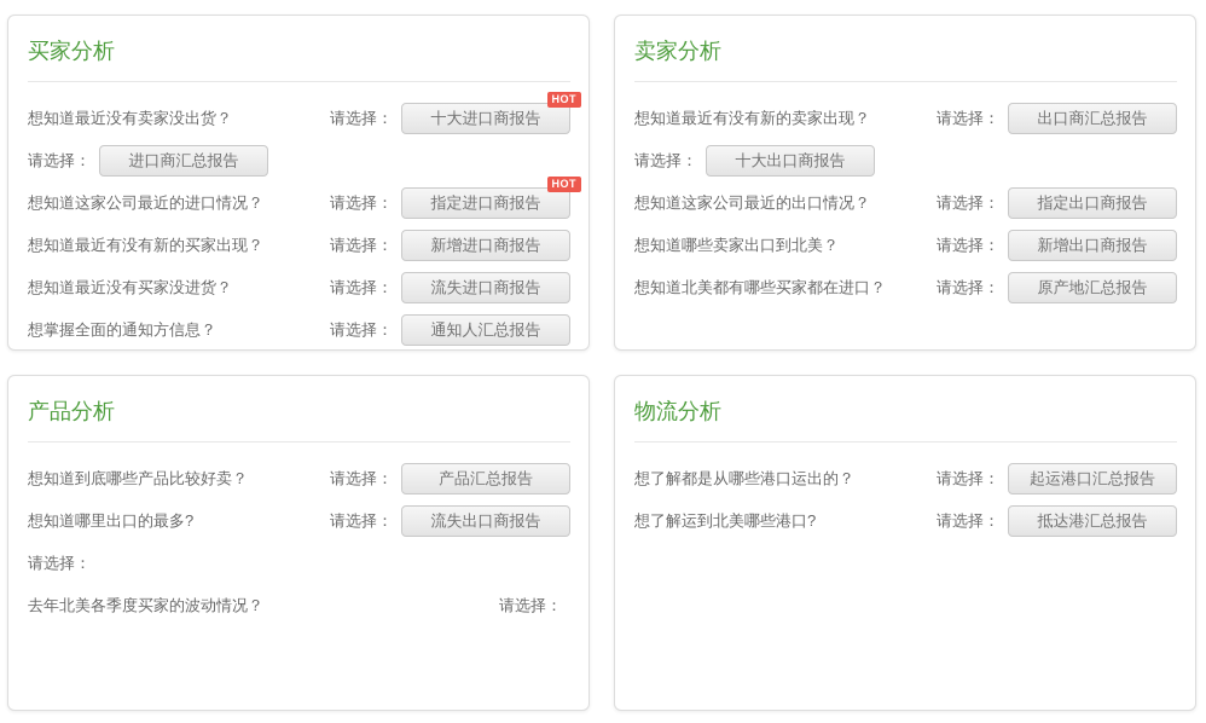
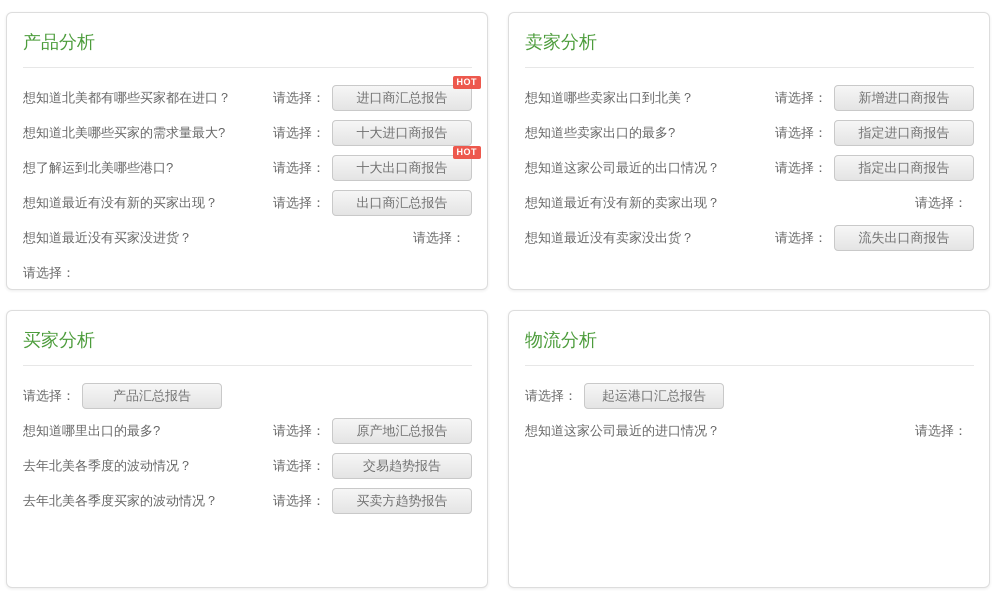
- 买家分析
+ 产品分析
- 想知道最近没有卖家没出货？
+ 想知道北美都有哪些买家都在进口？
  请选择：
- 十大进口商报告
+ 进口商汇总报告
  HOT
+ 想知道北美哪些买家的需求量最大?
  请选择：
- 进口商汇总报告
+ 十大进口商报告
- 想知道这家公司最近的进口情况？
+ 想了解运到北美哪些港口?
  请选择：
- 指定进口商报告
+ 十大出口商报告
  HOT
  想知道最近有没有新的买家出现？
  请选择：
- 新增进口商报告
+ 出口商汇总报告
  想知道最近没有买家没进货？
  请选择：
- 流失进口商报告
- 想掌握全面的通知方信息？
  请选择：
- 通知人汇总报告
  卖家分析
- 想知道最近有没有新的卖家出现？
+ 想知道哪些卖家出口到北美？
  请选择：
- 出口商汇总报告
+ 新增进口商报告
+ 想知道些卖家出口的最多?
  请选择：
- 十大出口商报告
+ 指定进口商报告
  想知道这家公司最近的出口情况？
  请选择：
  指定出口商报告
- 想知道哪些卖家出口到北美？
+ 想知道最近有没有新的卖家出现？
  请选择：
- 新增出口商报告
- 想知道北美都有哪些买家都在进口？
+ 想知道最近没有卖家没出货？
  请选择：
- 原产地汇总报告
+ 流失出口商报告
- 产品分析
+ 买家分析
- 想知道到底哪些产品比较好卖？
  请选择：
  产品汇总报告
  想知道哪里出口的最多?
  请选择：
- 流失出口商报告
+ 原产地汇总报告
+ 去年北美各季度的波动情况？
  请选择：
+ 交易趋势报告
  去年北美各季度买家的波动情况？
  请选择：
+ 买卖方趋势报告
  物流分析
- 想了解都是从哪些港口运出的？
  请选择：
  起运港口汇总报告
- 想了解运到北美哪些港口?
+ 想知道这家公司最近的进口情况？
  请选择：
- 抵达港汇总报告
